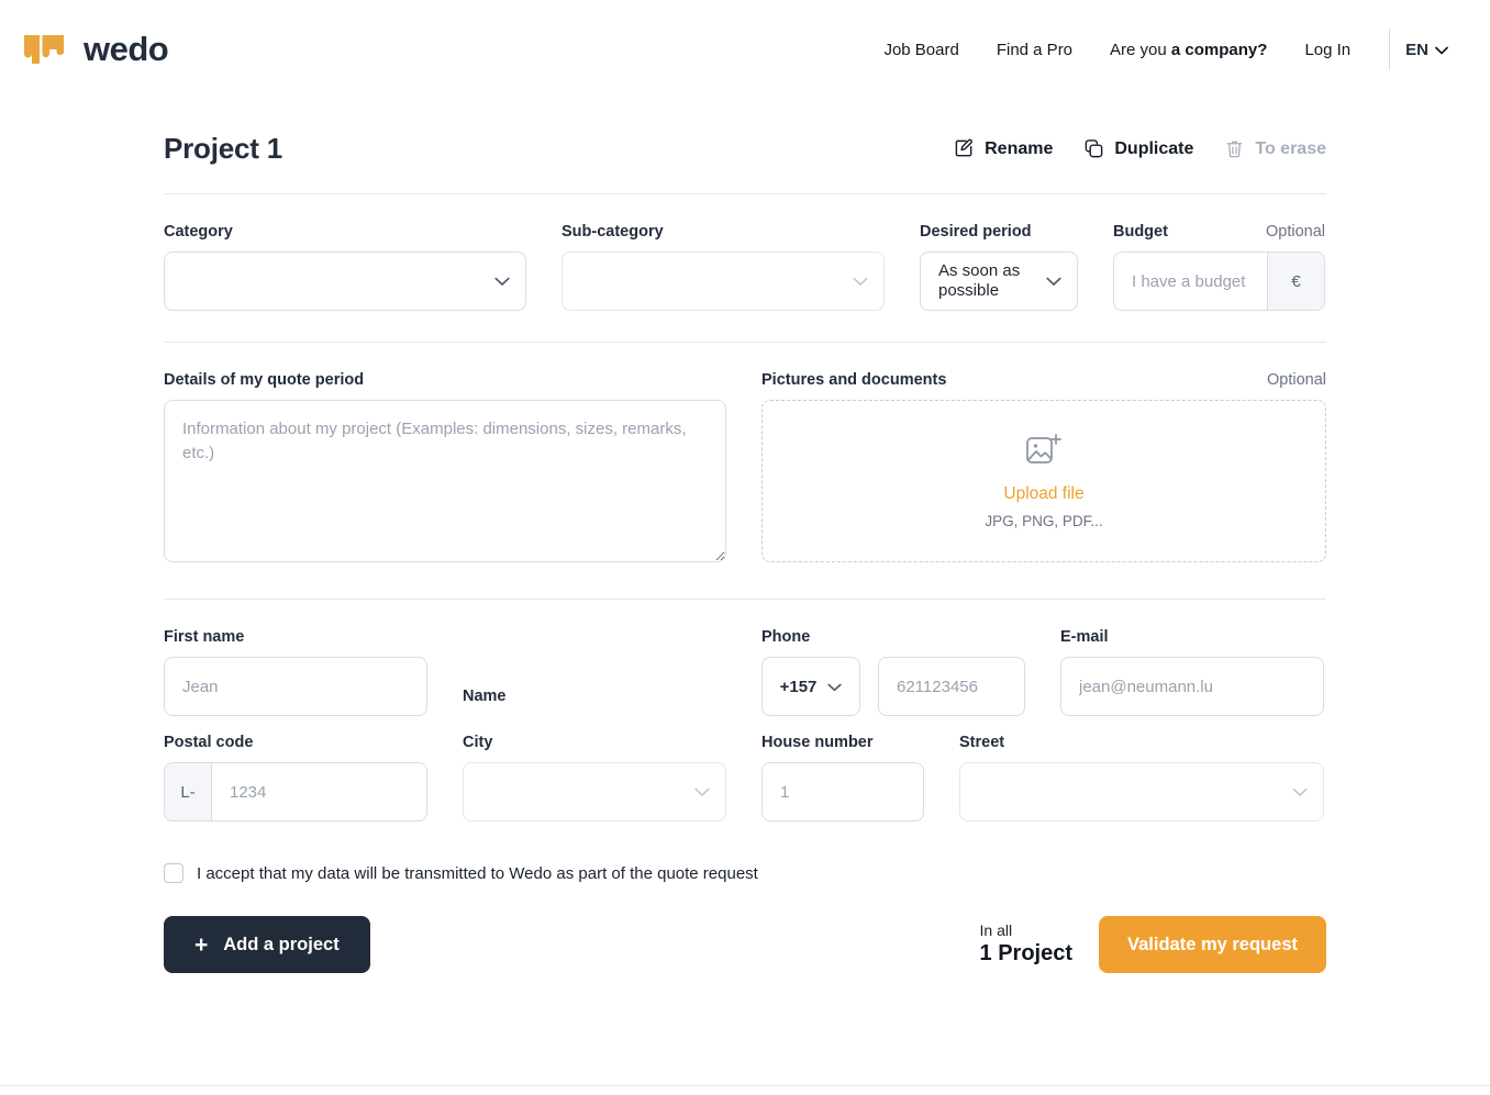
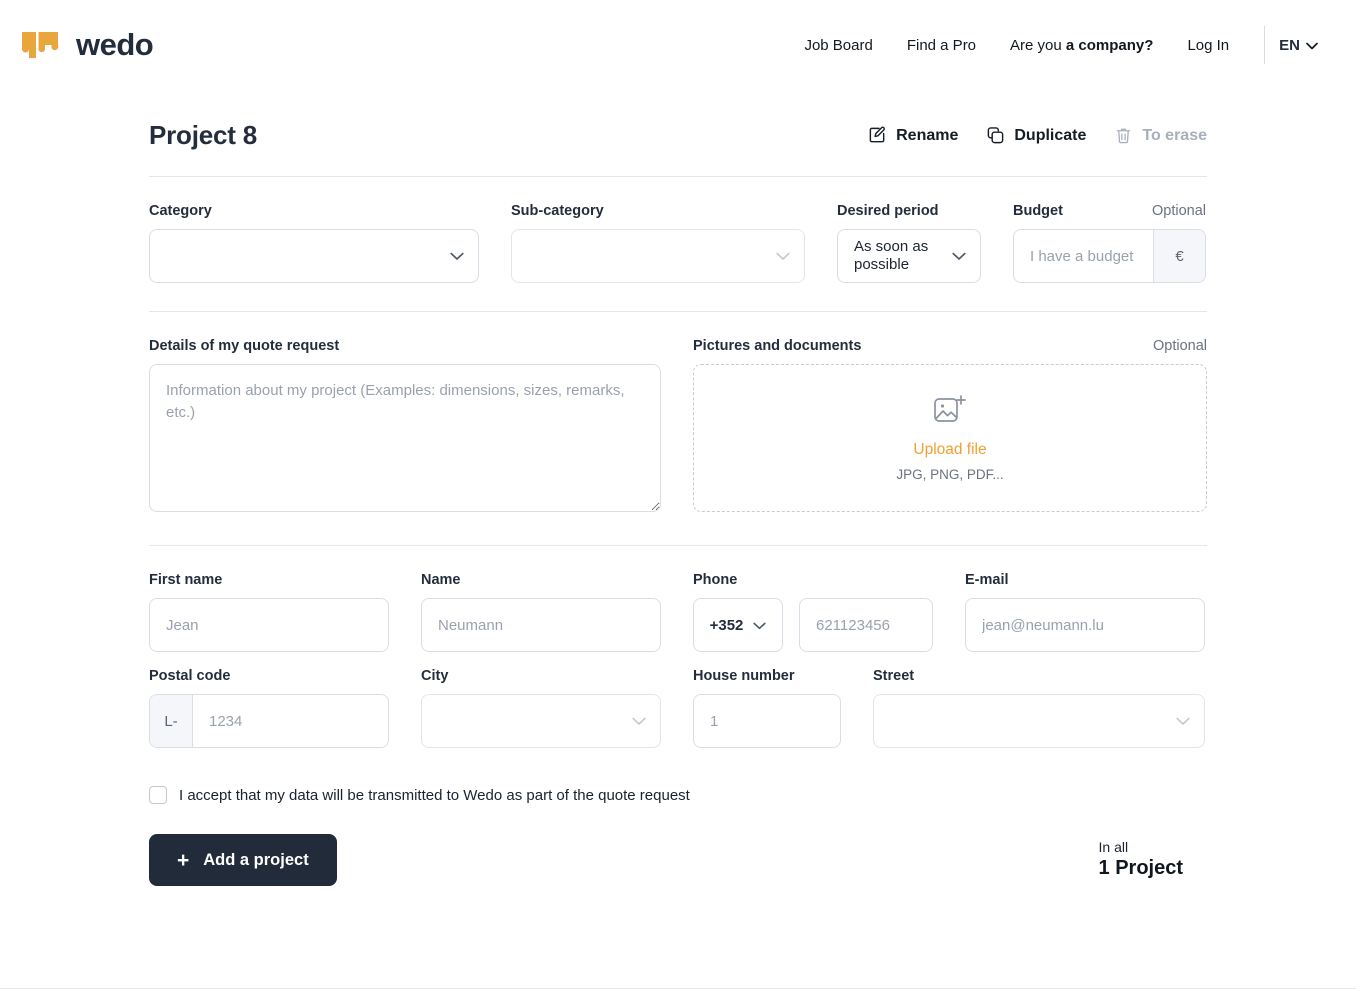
  wedo
  Job Board
  Find a Pro
  Are you a company?
  Log In
  EN
- Project 1
+ Project 8
  Rename
  Duplicate
  To erase
  Category
  Sub-category
  Desired period
  As soon as possible
  Budget
  Optional
  I have a budget
  €
- Details of my quote period
+ Details of my quote request
  Pictures and documents
  Optional
  Upload file
  JPG, PNG, PDF...
  First name
  Jean
  Name
+ Neumann
  Phone
- +157
+ +352
  621123456
  E-mail
  jean@neumann.lu
  Postal code
  L-
  1234
  City
  House number
  1
  Street
  I accept that my data will be transmitted to Wedo as part of the quote request
  +
  Add a project
  In all
  1 Project
- Validate my request
